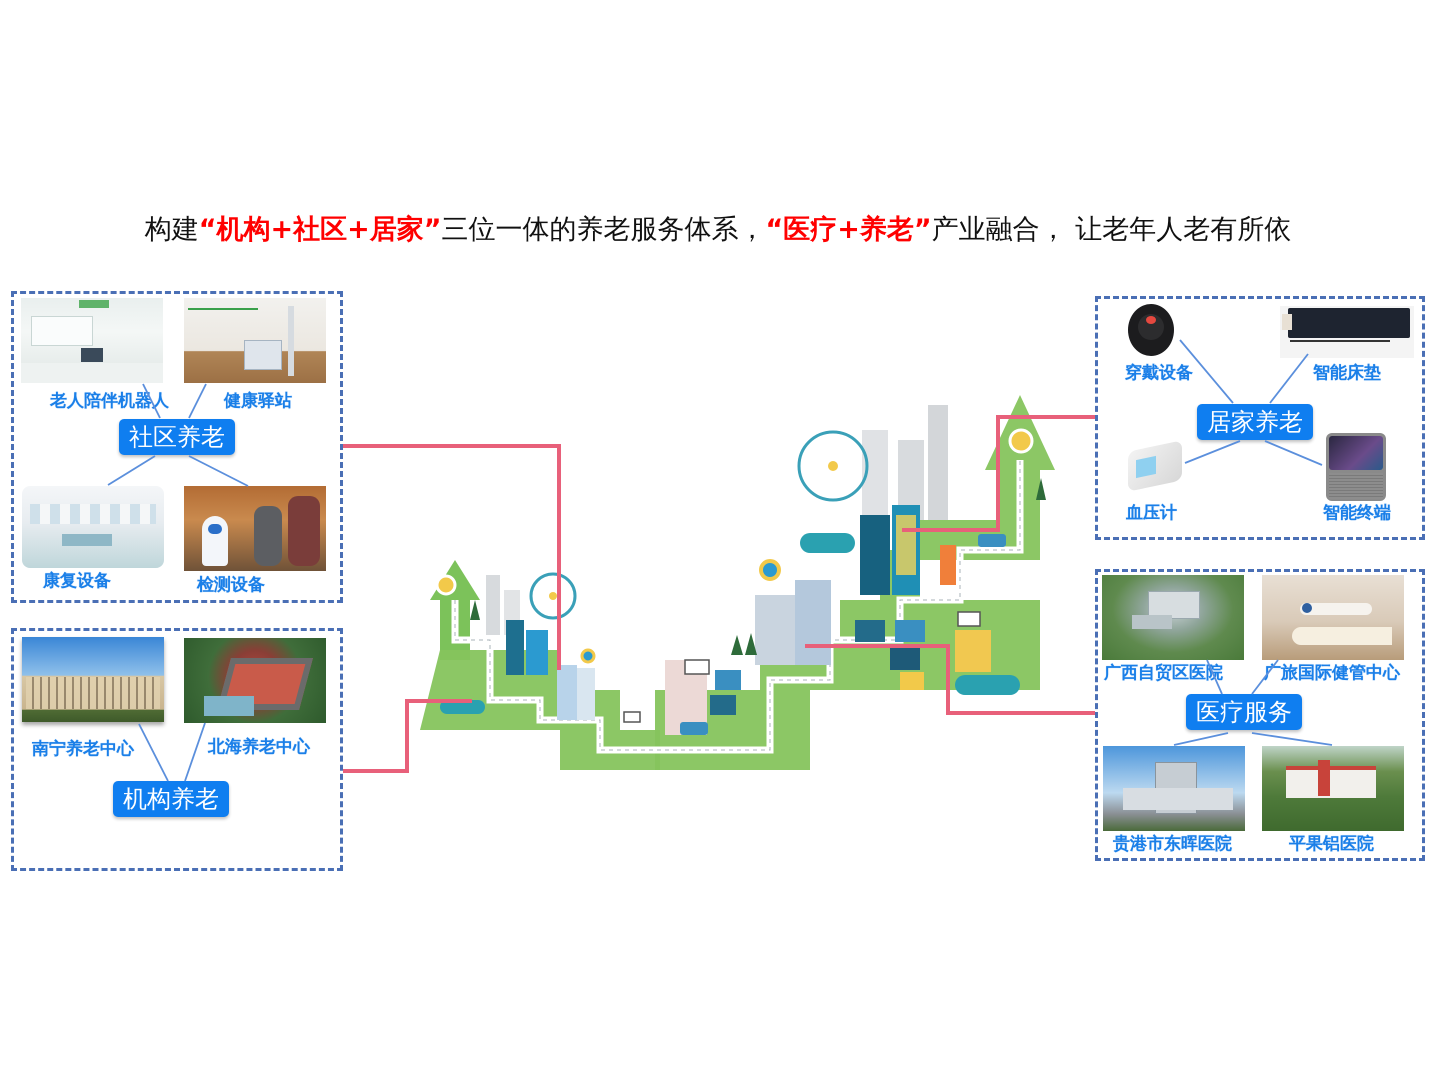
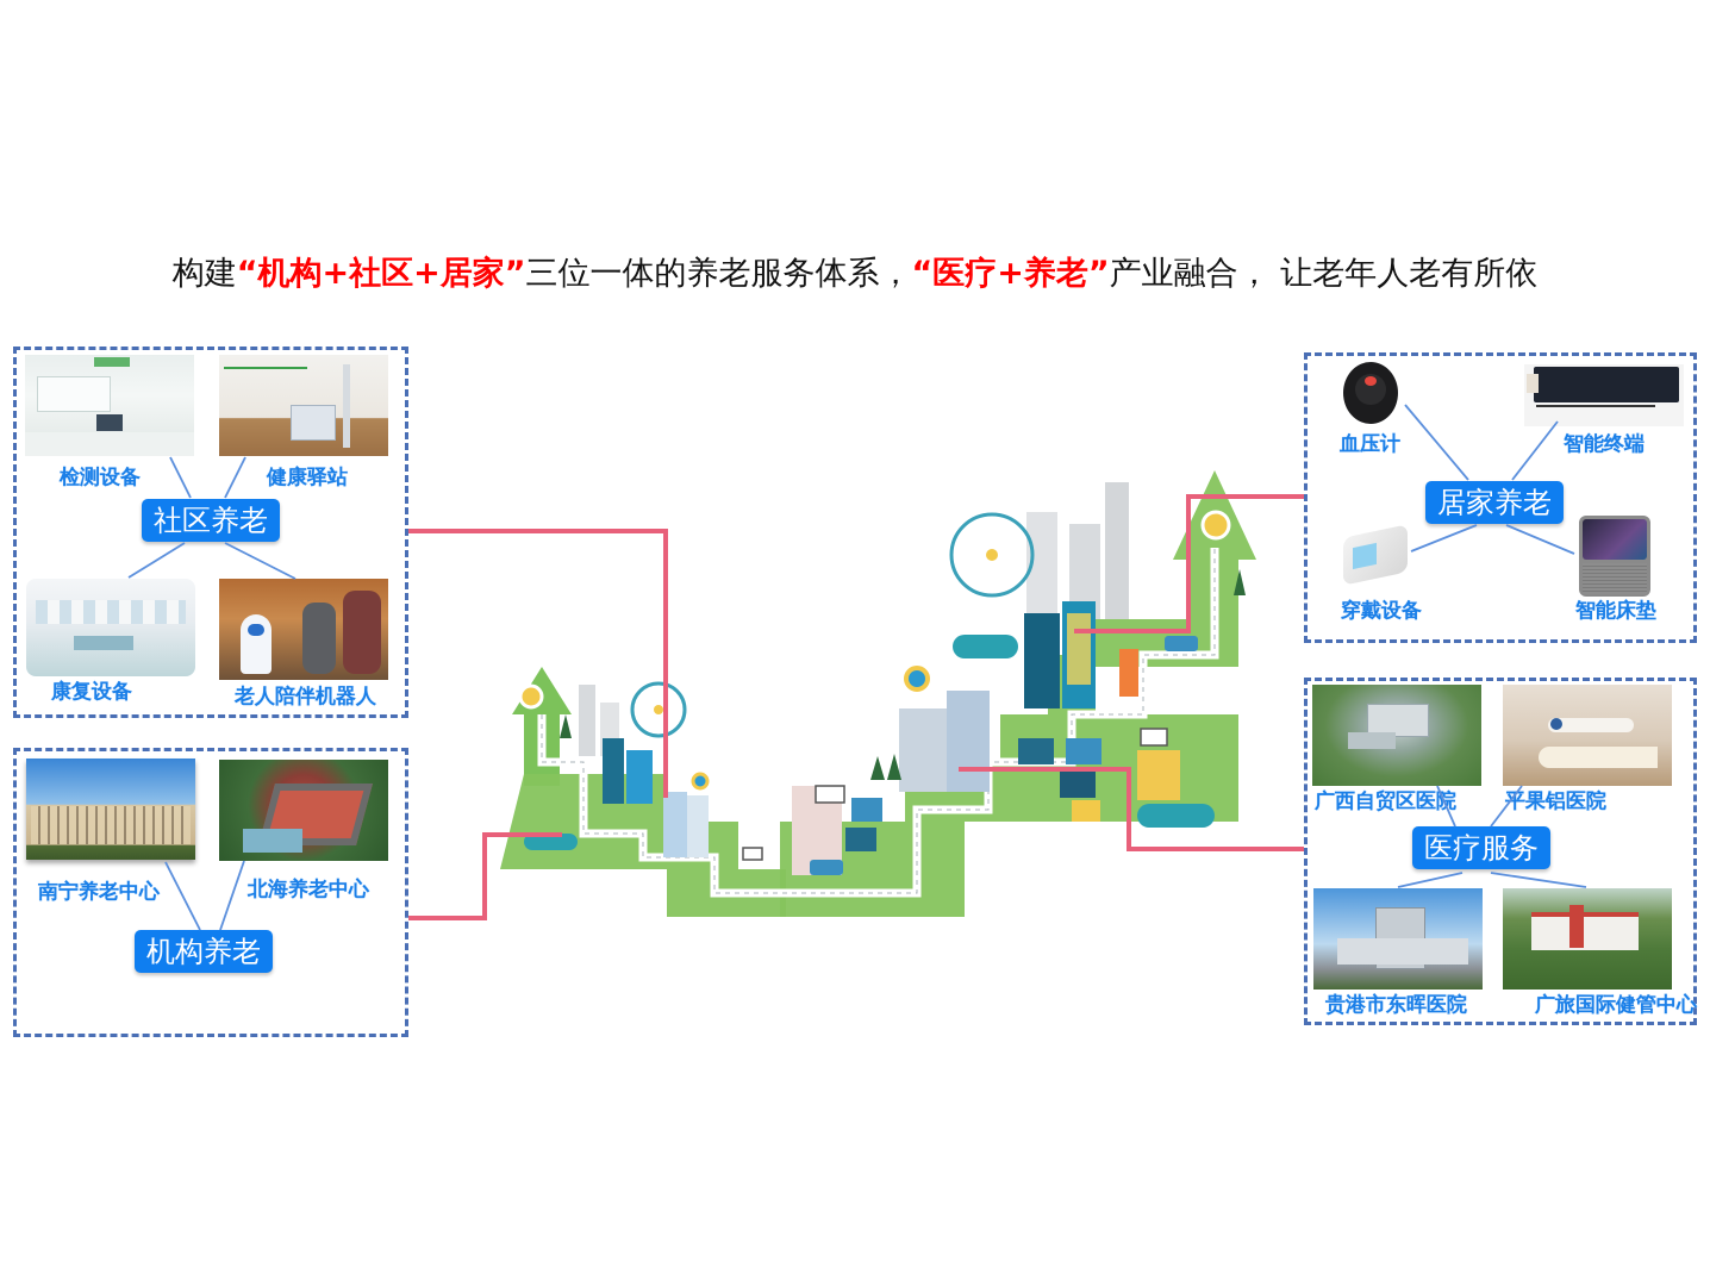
  构建“机构+社区+居家”三位一体的养老服务体系，“医疗+养老”产业融合， 让老年人老有所依
- 老人陪伴机器人
+ 检测设备
  健康驿站
  康复设备
- 检测设备
+ 老人陪伴机器人
  社区养老
  南宁养老中心
  北海养老中心
  机构养老
- 穿戴设备
+ 血压计
- 智能床垫
+ 智能终端
- 血压计
+ 穿戴设备
- 智能终端
+ 智能床垫
  居家养老
  广西自贸区医院
- 广旅国际健管中心
+ 平果铝医院
  贵港市东晖医院
- 平果铝医院
+ 广旅国际健管中心
  医疗服务
